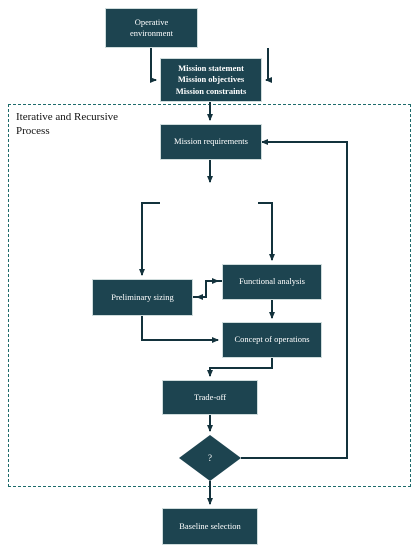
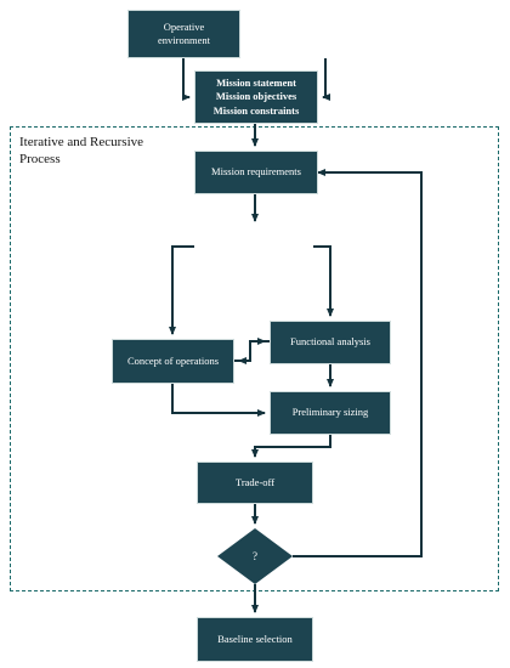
  Iterative and Recursive Process
  Operative
  environment
  Mission statement
  Mission objectives
  Mission constraints
  Mission requirements
- Preliminary sizing
+ Concept of operations
  Functional analysis
- Concept of operations
+ Preliminary sizing
  Trade-off
  ?
  Baseline selection
